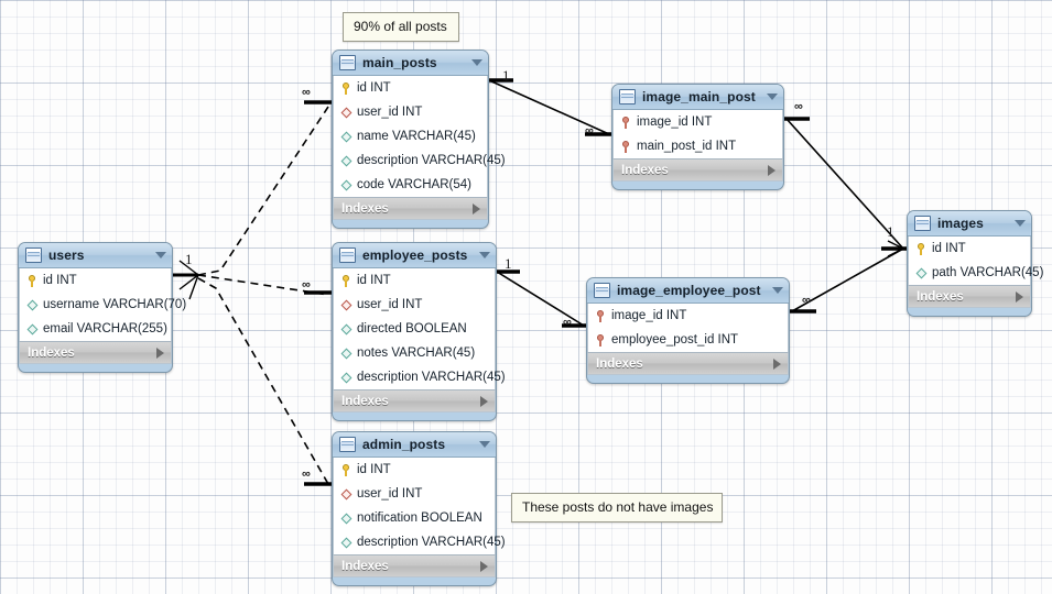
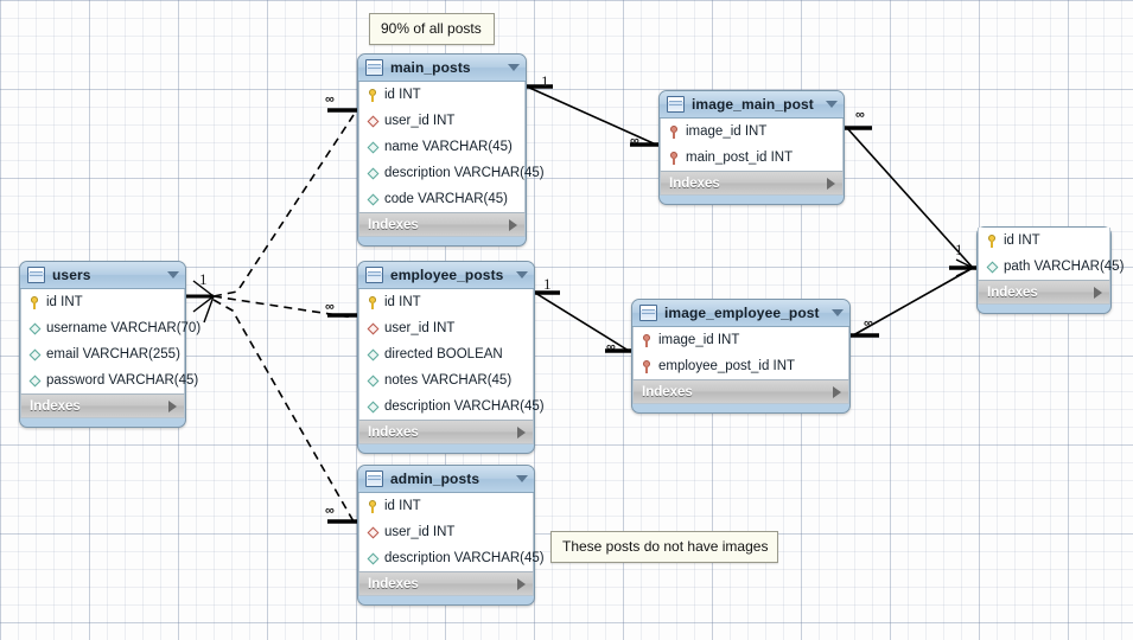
  users
  id INT
  username VARCHAR(70)
  email VARCHAR(255)
+ password VARCHAR(45)
  Indexes
  main_posts
  id INT
  user_id INT
  name VARCHAR(45)
  description VARCHAR(45)
- code VARCHAR(54)
+ code VARCHAR(45)
  Indexes
  employee_posts
  id INT
  user_id INT
  directed BOOLEAN
  notes VARCHAR(45)
  description VARCHAR(45)
  Indexes
  admin_posts
  id INT
  user_id INT
- notification BOOLEAN
  description VARCHAR(45)
  Indexes
  image_main_post
  image_id INT
  main_post_id INT
  Indexes
  image_employee_post
  image_id INT
  employee_post_id INT
  Indexes
- images
  id INT
  path VARCHAR(45)
  Indexes
  90% of all posts
  These posts do not have images
  1
  ∞
  ∞
  ∞
  1
  ∞
  1
  ∞
  ∞
  ∞
  1
